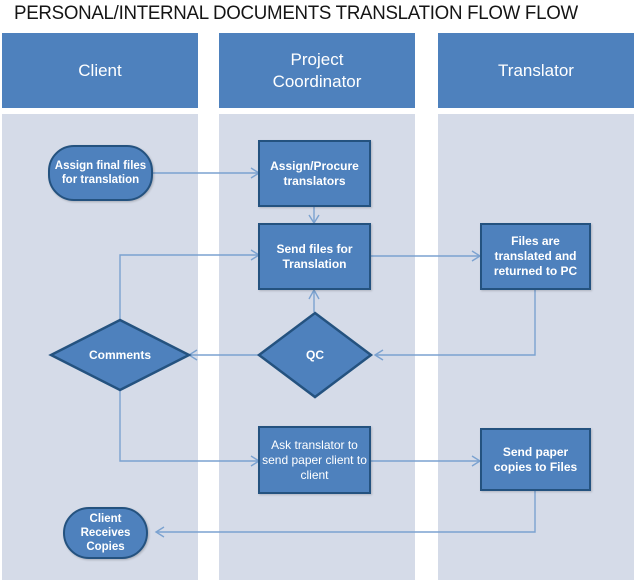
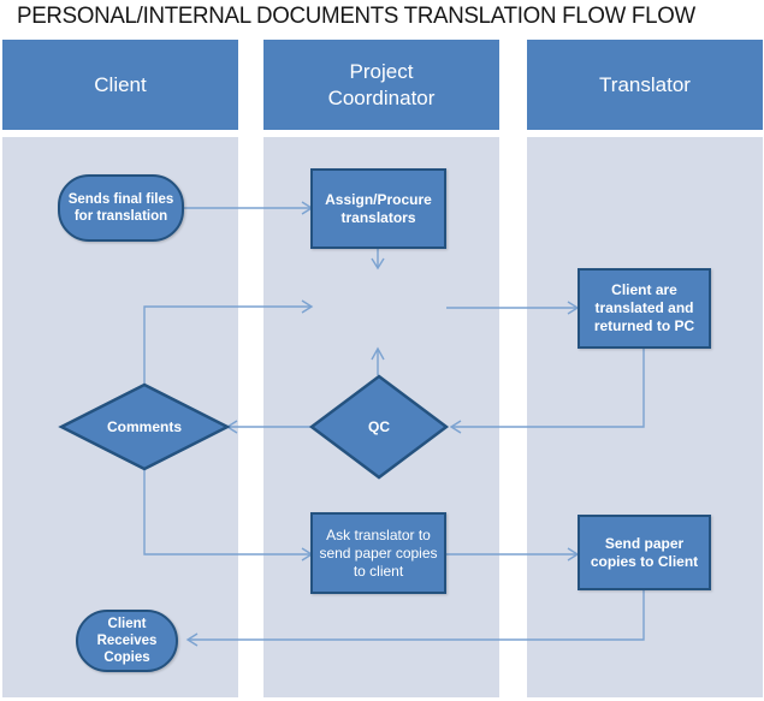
  PERSONAL/INTERNAL DOCUMENTS TRANSLATION FLOW FLOW
  Client
  Project Coordinator
  Translator
- Assign final files for translation
+ Sends final files for translation
  Assign/Procure translators
- Send files for Translation
- Files are translated and returned to PC
+ Client are translated and returned to PC
  Comments
  QC
- Ask translator to send paper client to client
+ Ask translator to send paper copies to client
- Send paper copies to Files
+ Send paper copies to Client
  Client Receives Copies
